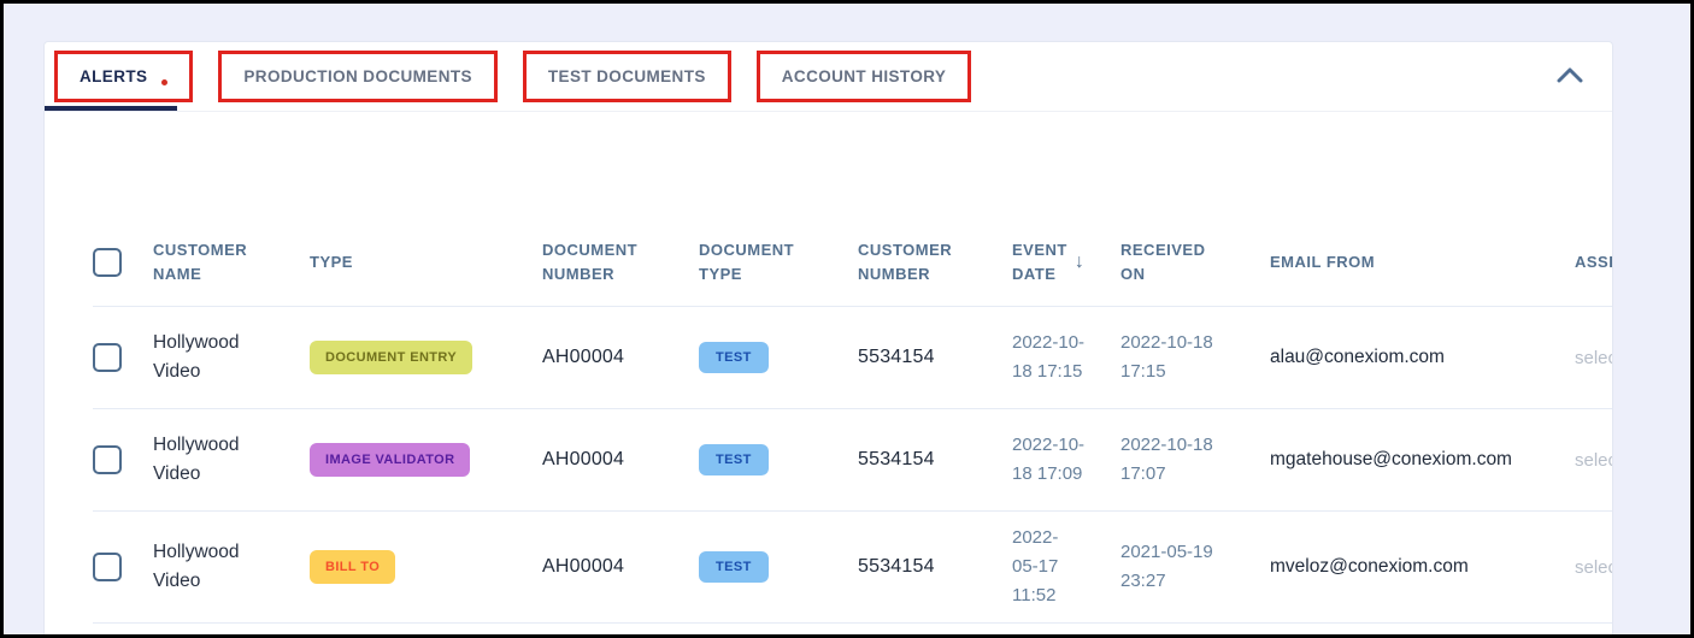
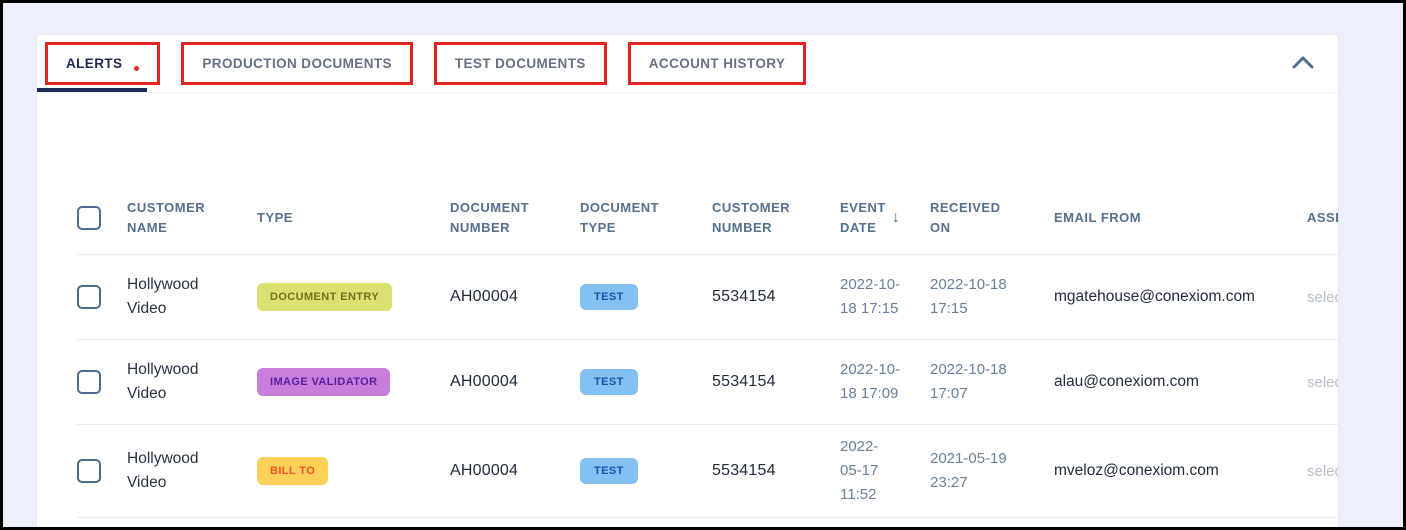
  ALERTS
  PRODUCTION DOCUMENTS
  TEST DOCUMENTS
  ACCOUNT HISTORY
  CUSTOMER
  NAME
  TYPE
  DOCUMENT
  NUMBER
  DOCUMENT
  TYPE
  CUSTOMER
  NUMBER
  EVENT
  DATE
  ↓
  RECEIVED
  ON
  EMAIL FROM
  Hollywood
  Video
  DOCUMENT ENTRY
  AH00004
  TEST
  5534154
  2022-10-
  18 17:15
  2022-10-18
  17:15
- alau@conexiom.com
+ mgatehouse@conexiom.com
  Hollywood
  Video
  IMAGE VALIDATOR
  AH00004
  TEST
  5534154
  2022-10-
  18 17:09
  2022-10-18
  17:07
- mgatehouse@conexiom.com
+ alau@conexiom.com
  Hollywood
  Video
  BILL TO
  AH00004
  TEST
  5534154
  2022-
  05-17
  11:52
  2021-05-19
  23:27
  mveloz@conexiom.com
